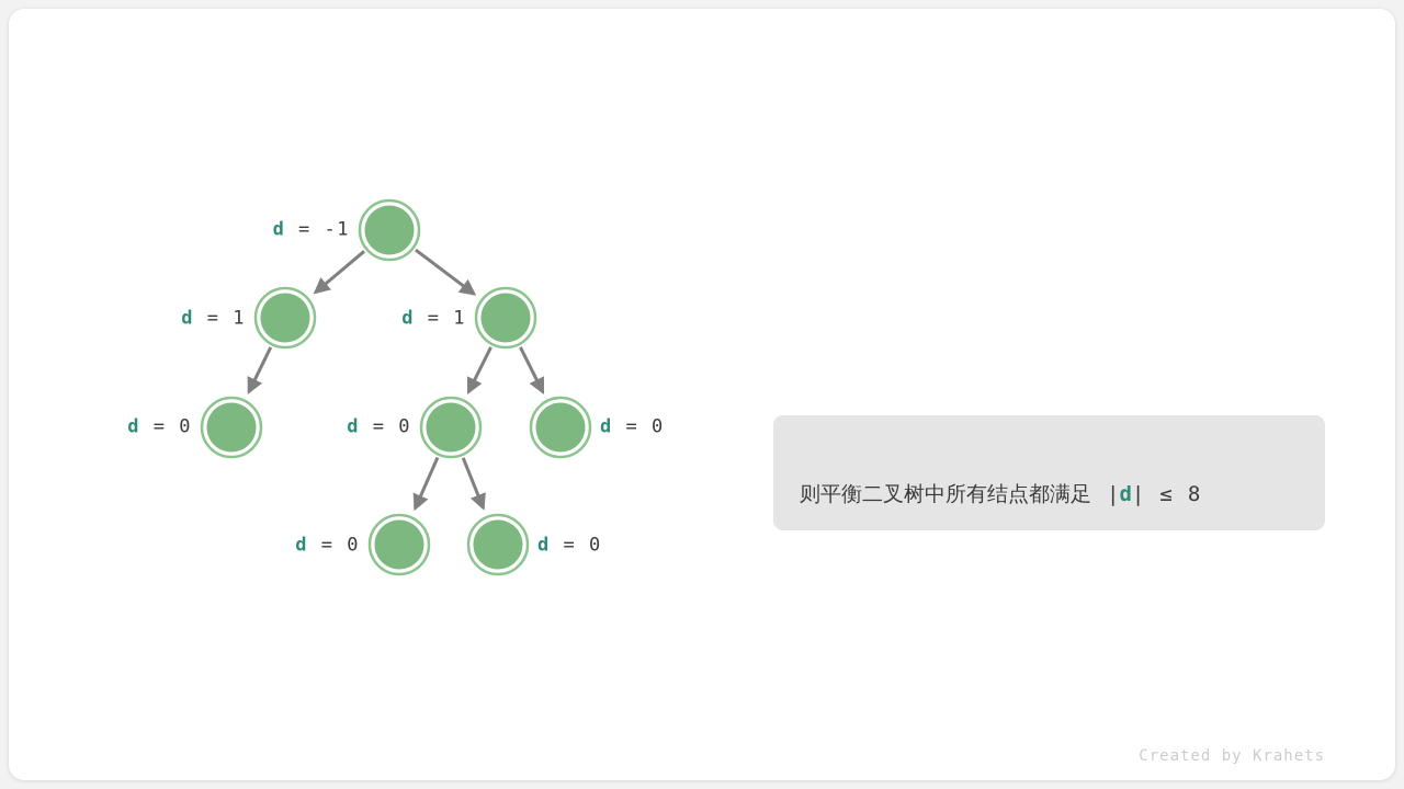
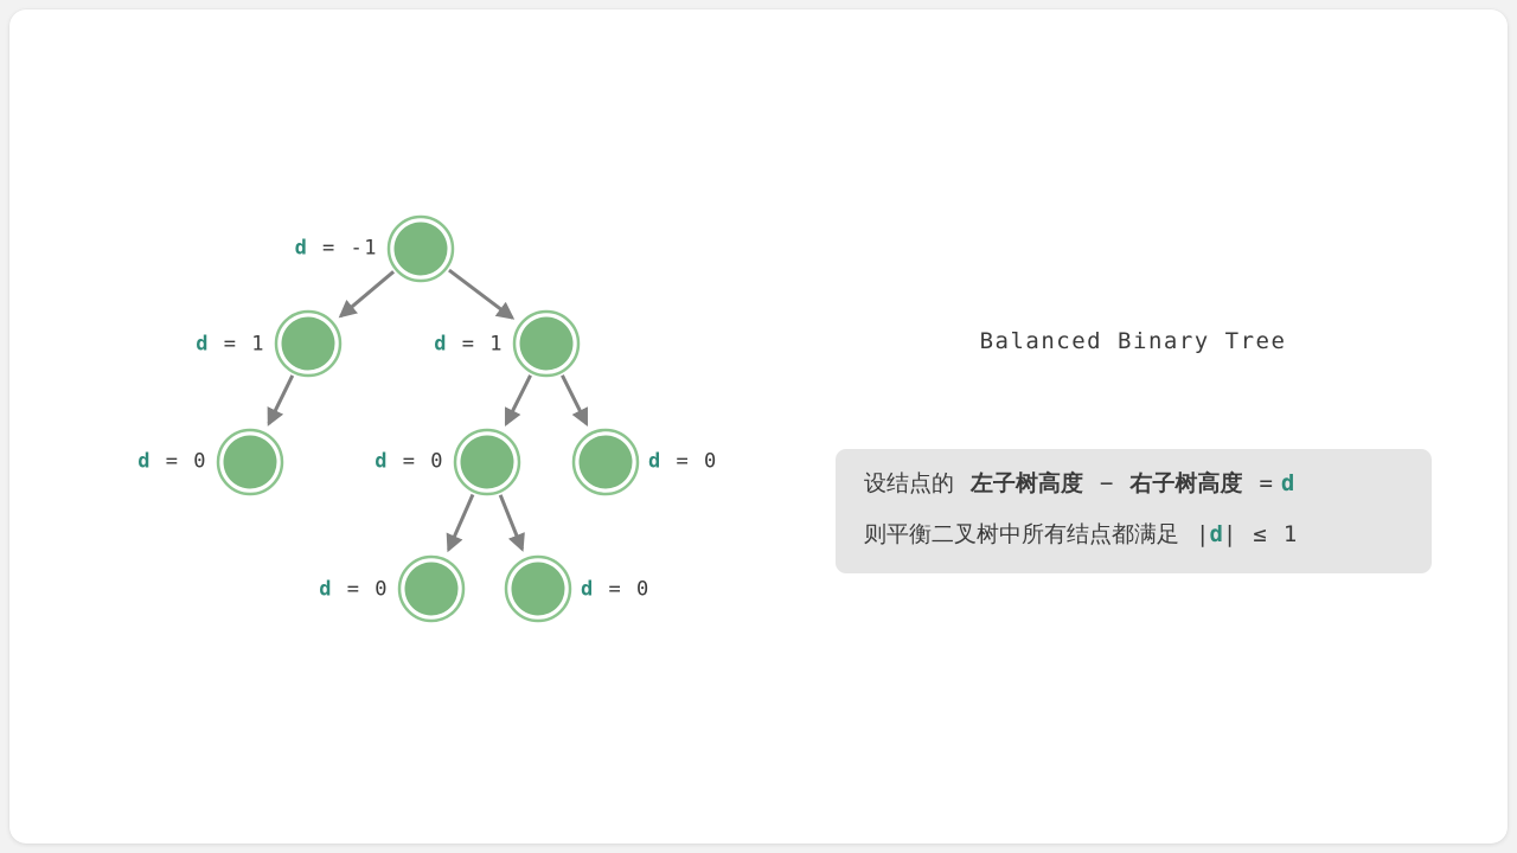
  d = -1
  d = 1
  d = 1
  d = 0
  d = 0
  d = 0
  d = 0
  d = 0
+ Balanced Binary Tree
+ 设结点的 左子树高度 − 右子树高度 = d
- 则平衡二叉树中所有结点都满足 |d| ≤ 8
+ 则平衡二叉树中所有结点都满足 |d| ≤ 1
- Created by Krahets
